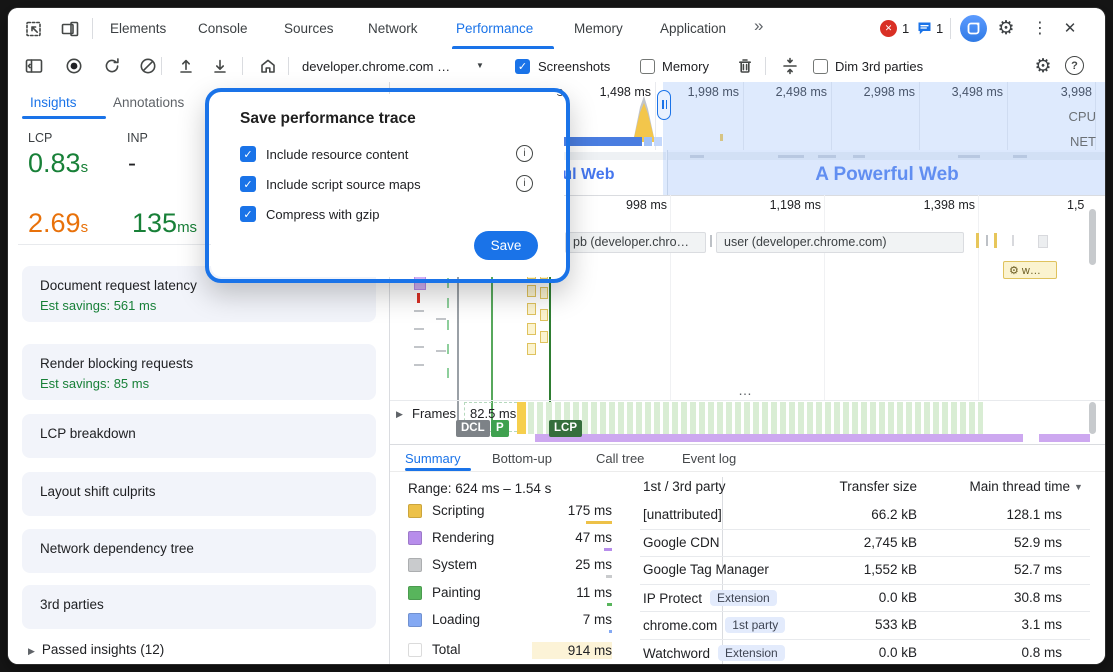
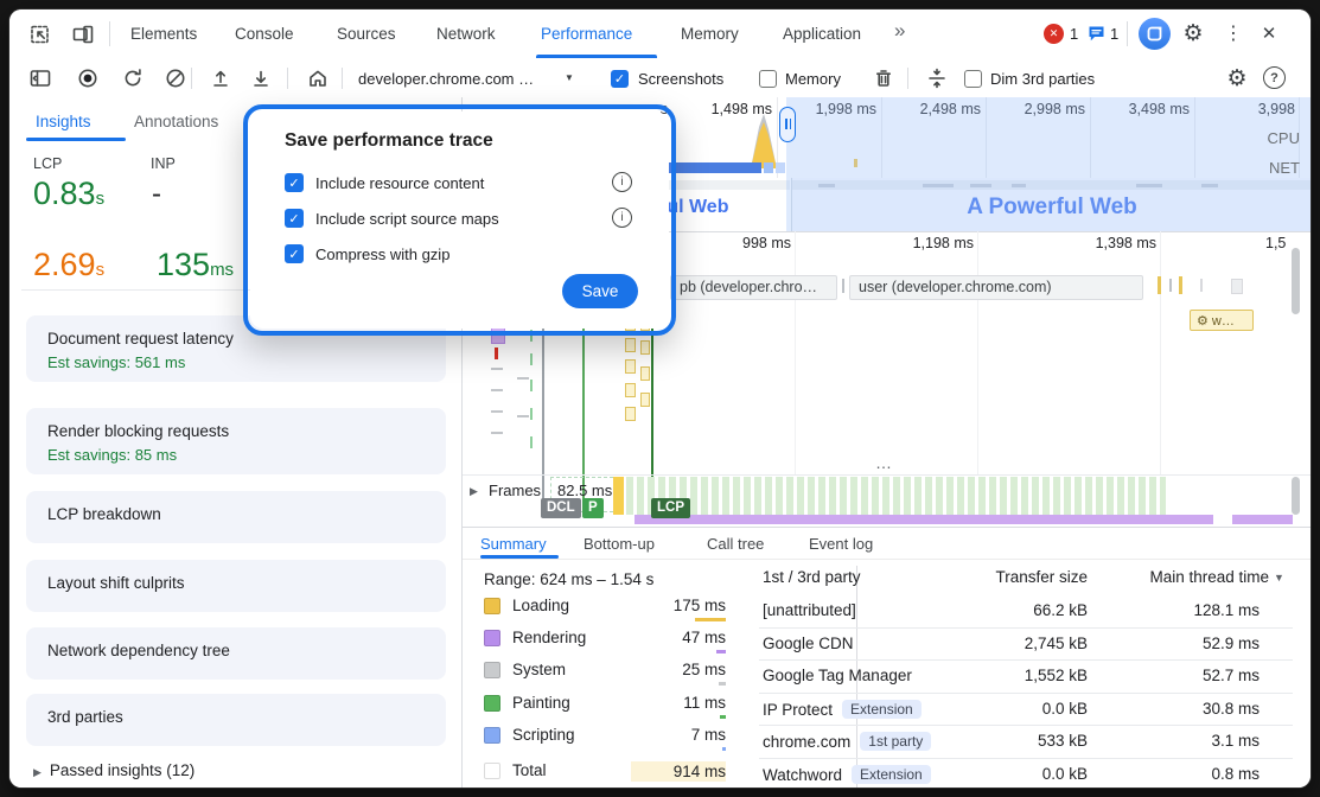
  Elements
  Console
  Sources
  Network
  Performance
  Memory
  Application
  »
  ✕
  1
  1
  ⚙
  ⋮
  ✕
  developer.chrome.com …
  ▼
  ✓
  Screenshots
  Memory
  Dim 3rd parties
  ⚙
  ?
  Insights
  Annotations
  LCP
  INP
  0.83s
  -
  2.69s
  135ms
  Document request latency
  Est savings: 561 ms
  Render blocking requests
  Est savings: 85 ms
  LCP breakdown
  Layout shift culprits
  Network dependency tree
  3rd parties
  ▶ Passed insights (12)
  s
  1,498 ms
  1,998 ms
  2,498 ms
  2,998 ms
  3,498 ms
  3,998
  ul Web
  A Powerful Web
  CPU
  NET
  998 ms
  1,198 ms
  1,398 ms
  1,5
  pb (developer.chro…
  user (developer.chrome.com)
  ⚙ w…
  …
  ▶
  Frames
  82.5 ms
  DCL
  P
  LCP
  Summary
  Bottom-up
  Call tree
  Event log
  Range: 624 ms – 1.54 s
- Scripting
+ Loading
  175 ms
  Rendering
  47 ms
  System
  25 ms
  Painting
  11 ms
- Loading
+ Scripting
  7 ms
  Total
  914 ms
  1st / 3rd party
  Transfer size
  Main thread time
  ▼
  [unattributed]
  66.2 kB
  128.1 ms
  Google CDN
  2,745 kB
  52.9 ms
  Google Tag Manager
  1,552 kB
  52.7 ms
  IP Protect Extension
  0.0 kB
  30.8 ms
  chrome.com 1st party
  533 kB
  3.1 ms
  Watchword Extension
  0.0 kB
  0.8 ms
  Save performance trace
  ✓
  Include resource content
  i
  ✓
  Include script source maps
  i
  ✓
  Compress with gzip
  Save
